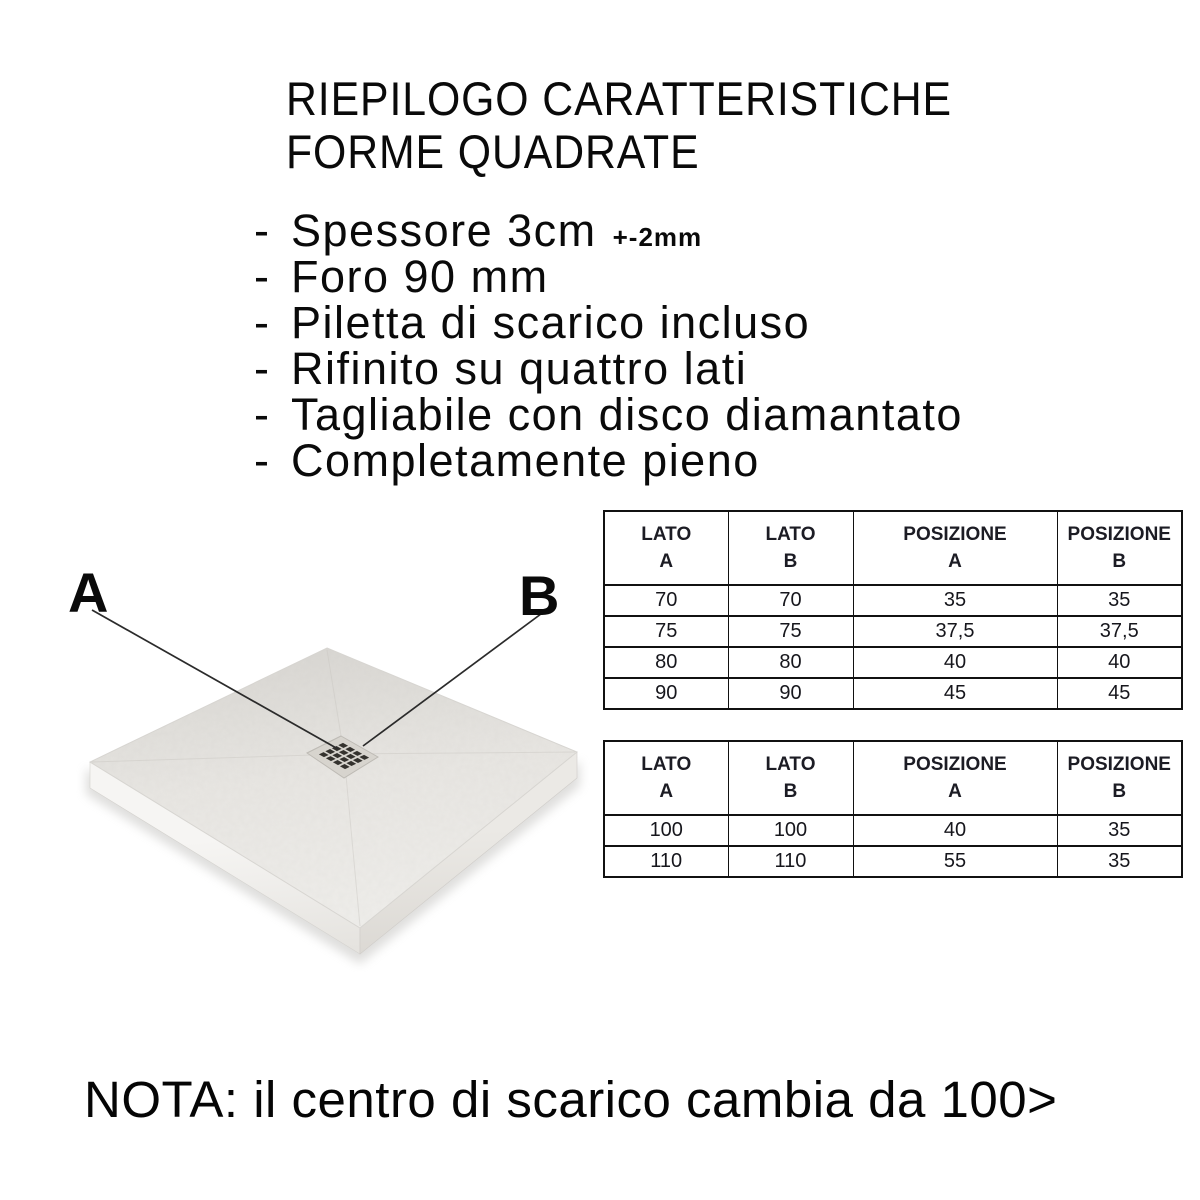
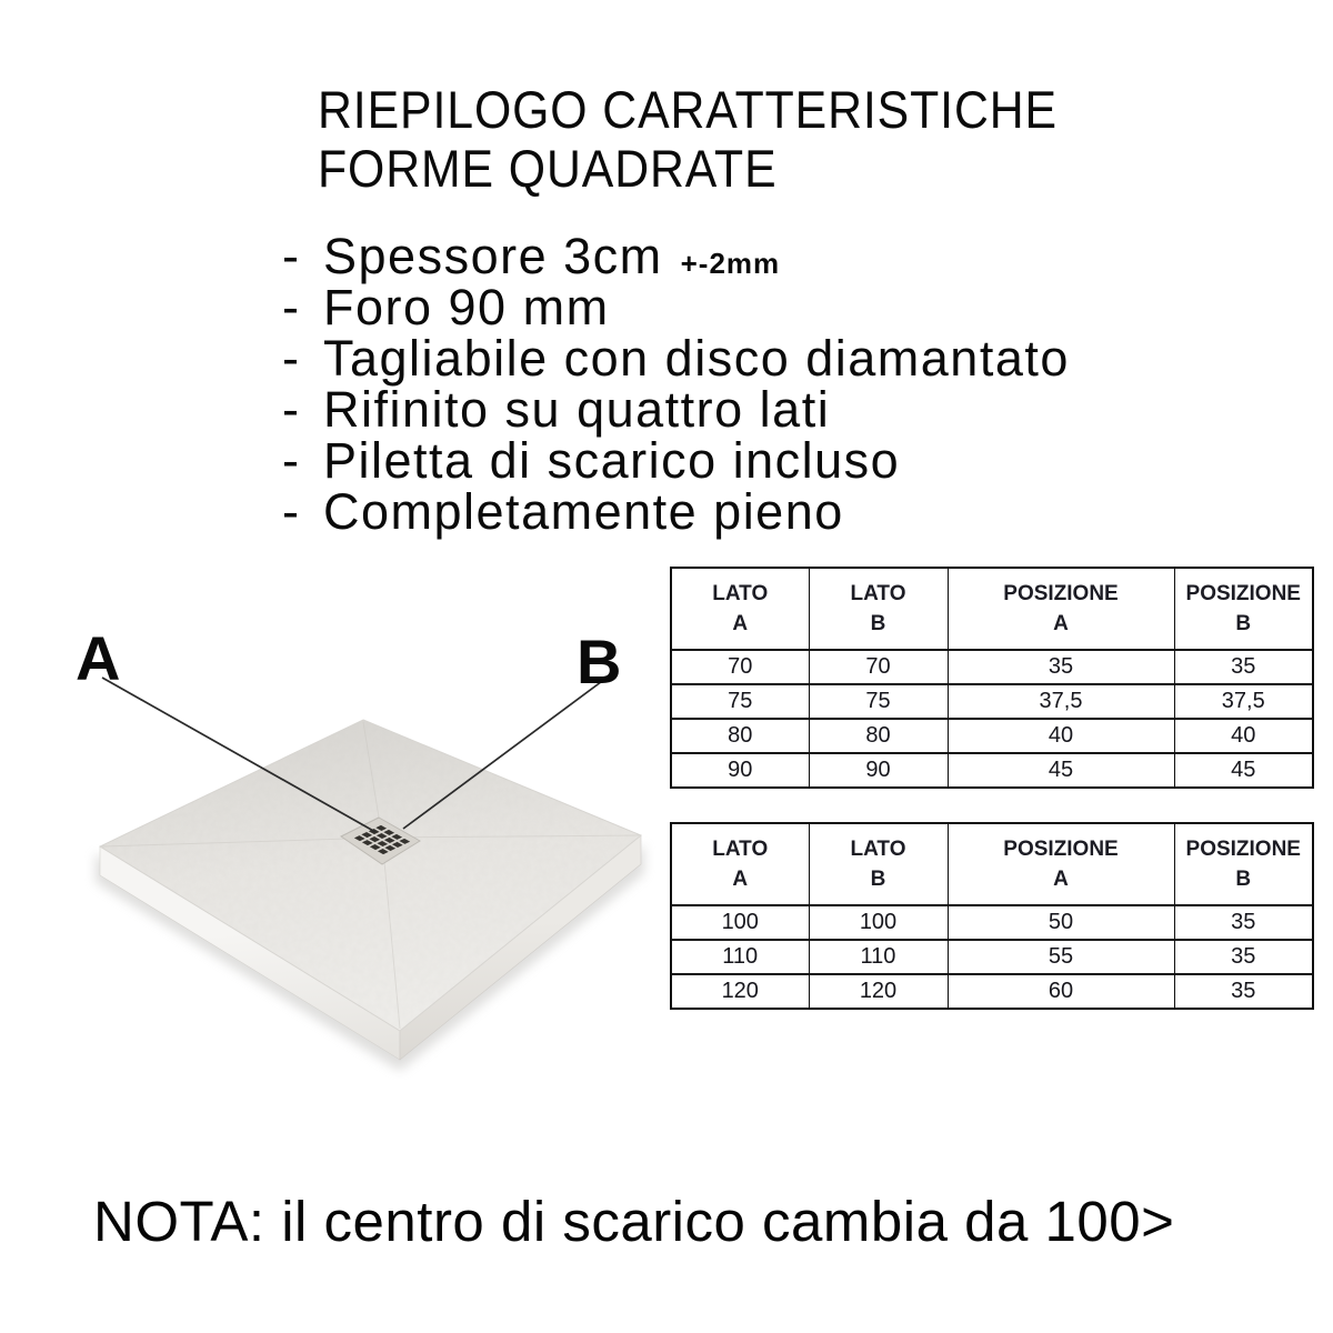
  RIEPILOGO CARATTERISTICHE
  FORME QUADRATE
  - Spessore 3cm +-2mm
  - Foro 90 mm
- - Piletta di scarico incluso
+ - Tagliabile con disco diamantato
  - Rifinito su quattro lati
- - Tagliabile con disco diamantato
+ - Piletta di scarico incluso
  - Completamente pieno
  A
  B
  LATOA	LATOB	POSIZIONEA	POSIZIONEB
  70	70	35	35
  75	75	37,5	37,5
  80	80	40	40
  90	90	45	45
  LATOA	LATOB	POSIZIONEA	POSIZIONEB
- 100	100	40	35
+ 100	100	50	35
  110	110	55	35
+ 120	120	60	35
  NOTA: il centro di scarico cambia da 100>
